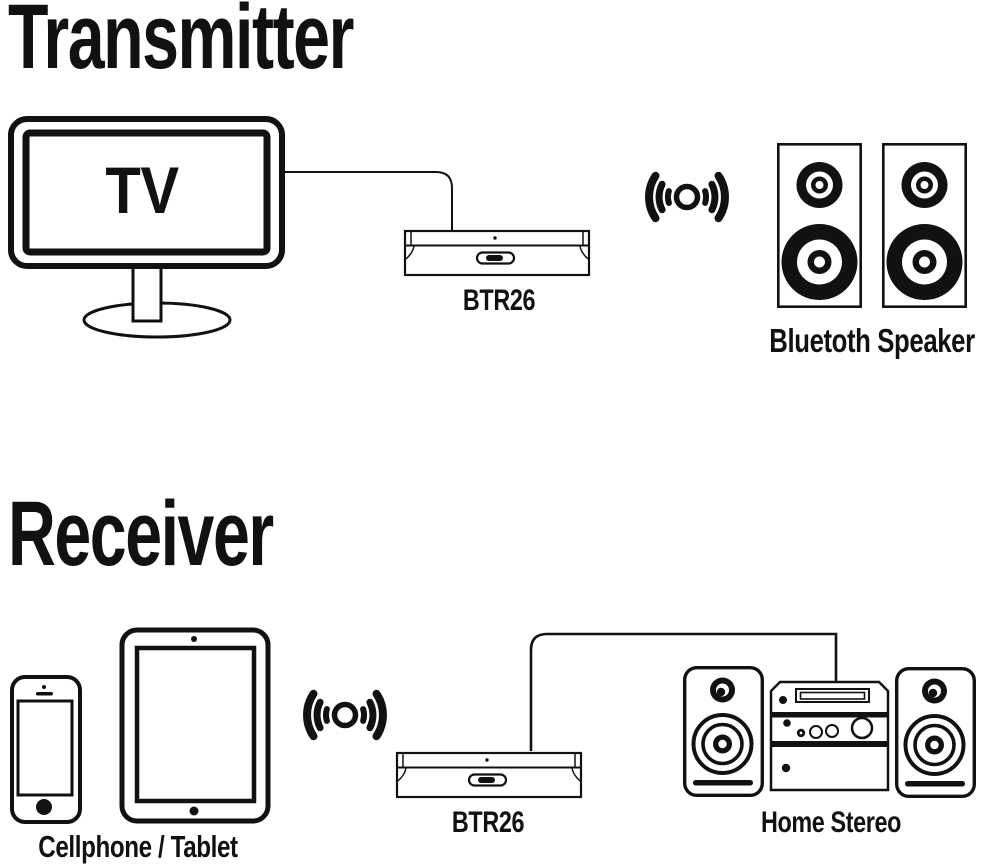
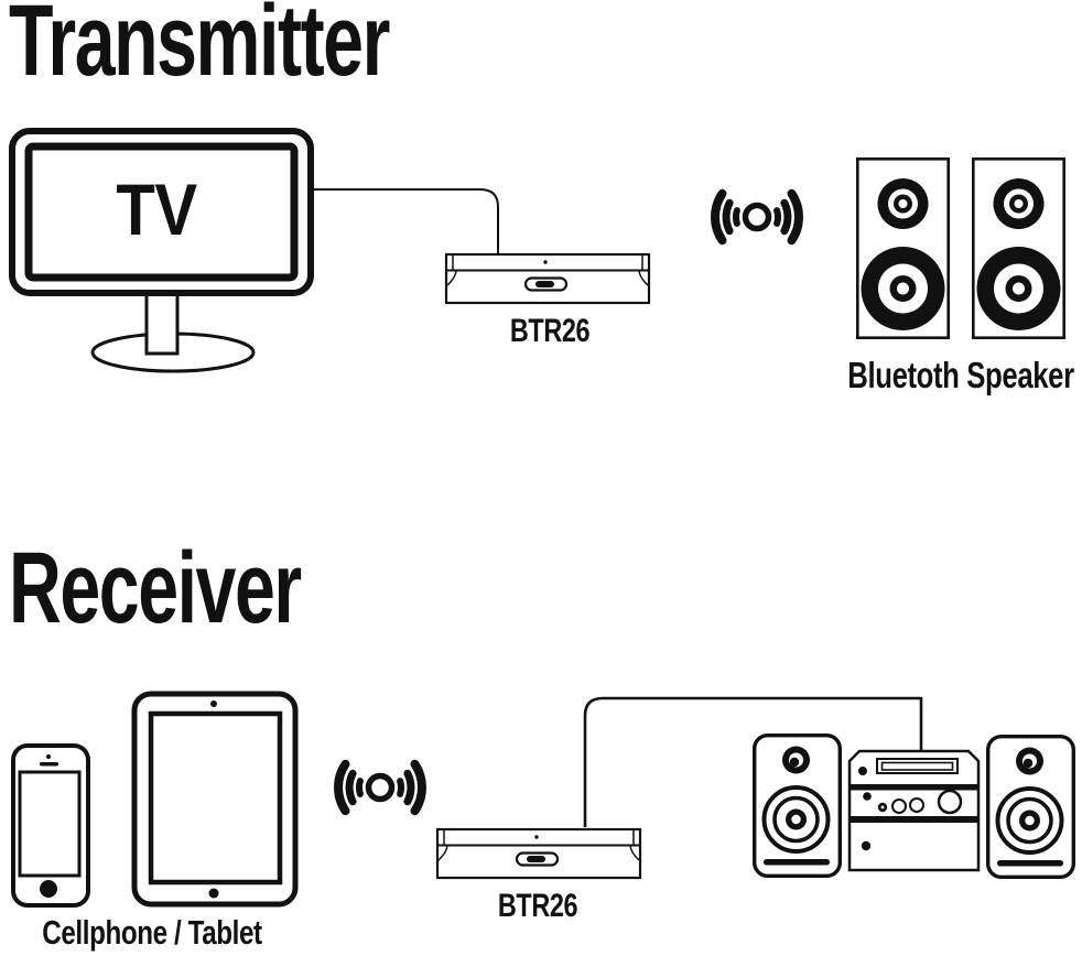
  Transmitter
  TV
  BTR26
  Bluetoth Speaker
  Receiver
  Cellphone / Tablet
  BTR26
- Home Stereo
